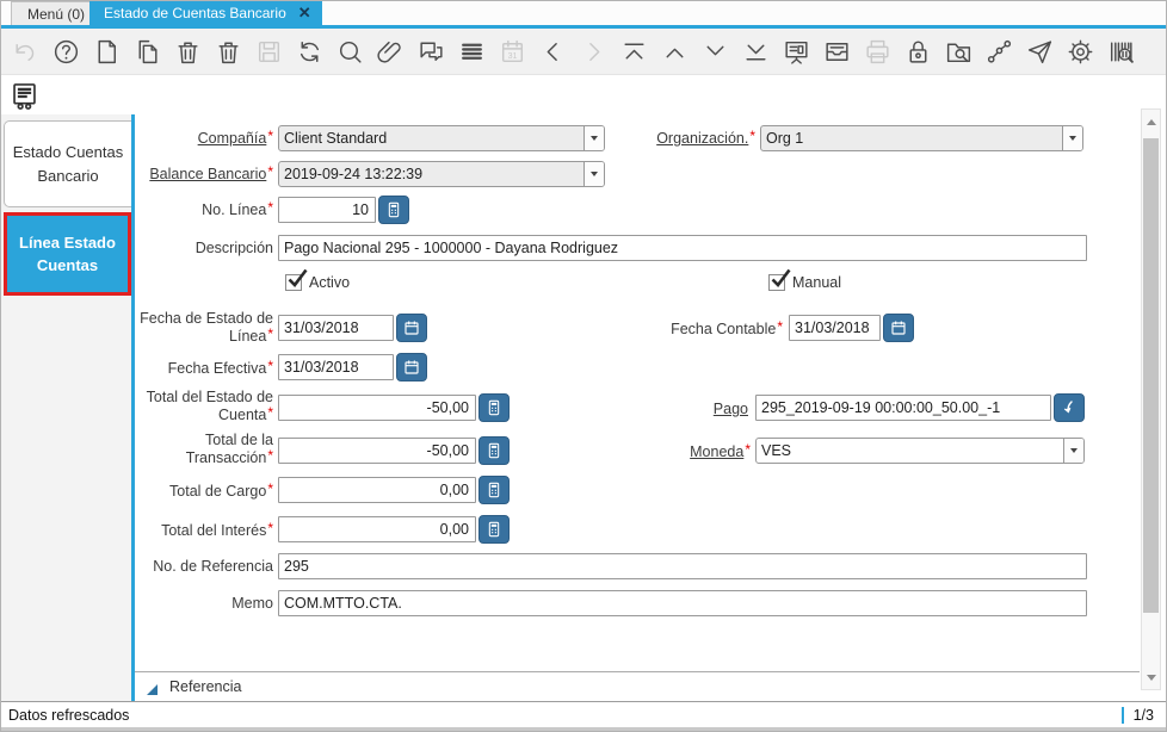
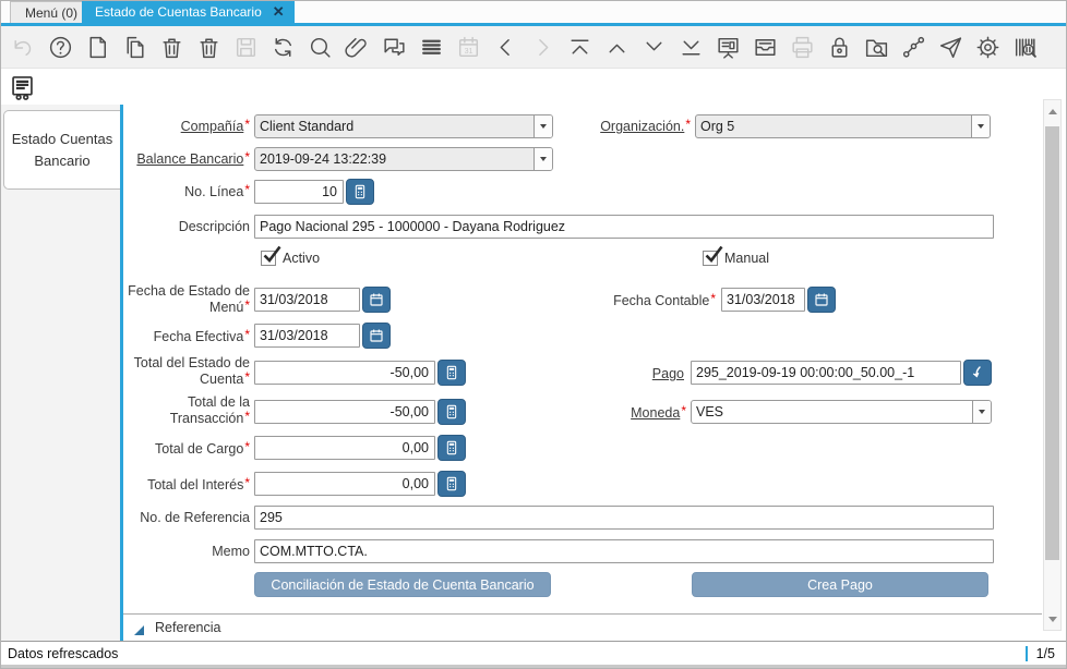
  Menú (0)
  Estado de Cuentas Bancario
  ✕
  31
  Estado Cuentas Bancario
- Línea Estado Cuentas
  Compañía*
  Organización.*
  Balance Bancario*
  No. Línea*
  Descripción
- Fecha de Estado de Línea*
+ Fecha de Estado de Menú*
  Fecha Contable*
  Fecha Efectiva*
  Total del Estado de Cuenta*
  Pago
  Total de la Transacción*
  Moneda*
  Total de Cargo*
  Total del Interés*
  No. de Referencia
  Memo
  Client Standard
- Org 1
+ Org 5
  2019-09-24 13:22:39
  10
  Pago Nacional 295 - 1000000 - Dayana Rodriguez
  Activo
  Manual
  31/03/2018
  31/03/2018
  31/03/2018
  -50,00
  295_2019-09-19 00:00:00_50.00_-1
  -50,00
  VES
  0,00
  0,00
  295
  COM.MTTO.CTA.
+ Conciliación de Estado de Cuenta Bancario
+ Crea Pago
  Referencia
  Datos refrescados
- 1/3
+ 1/5
